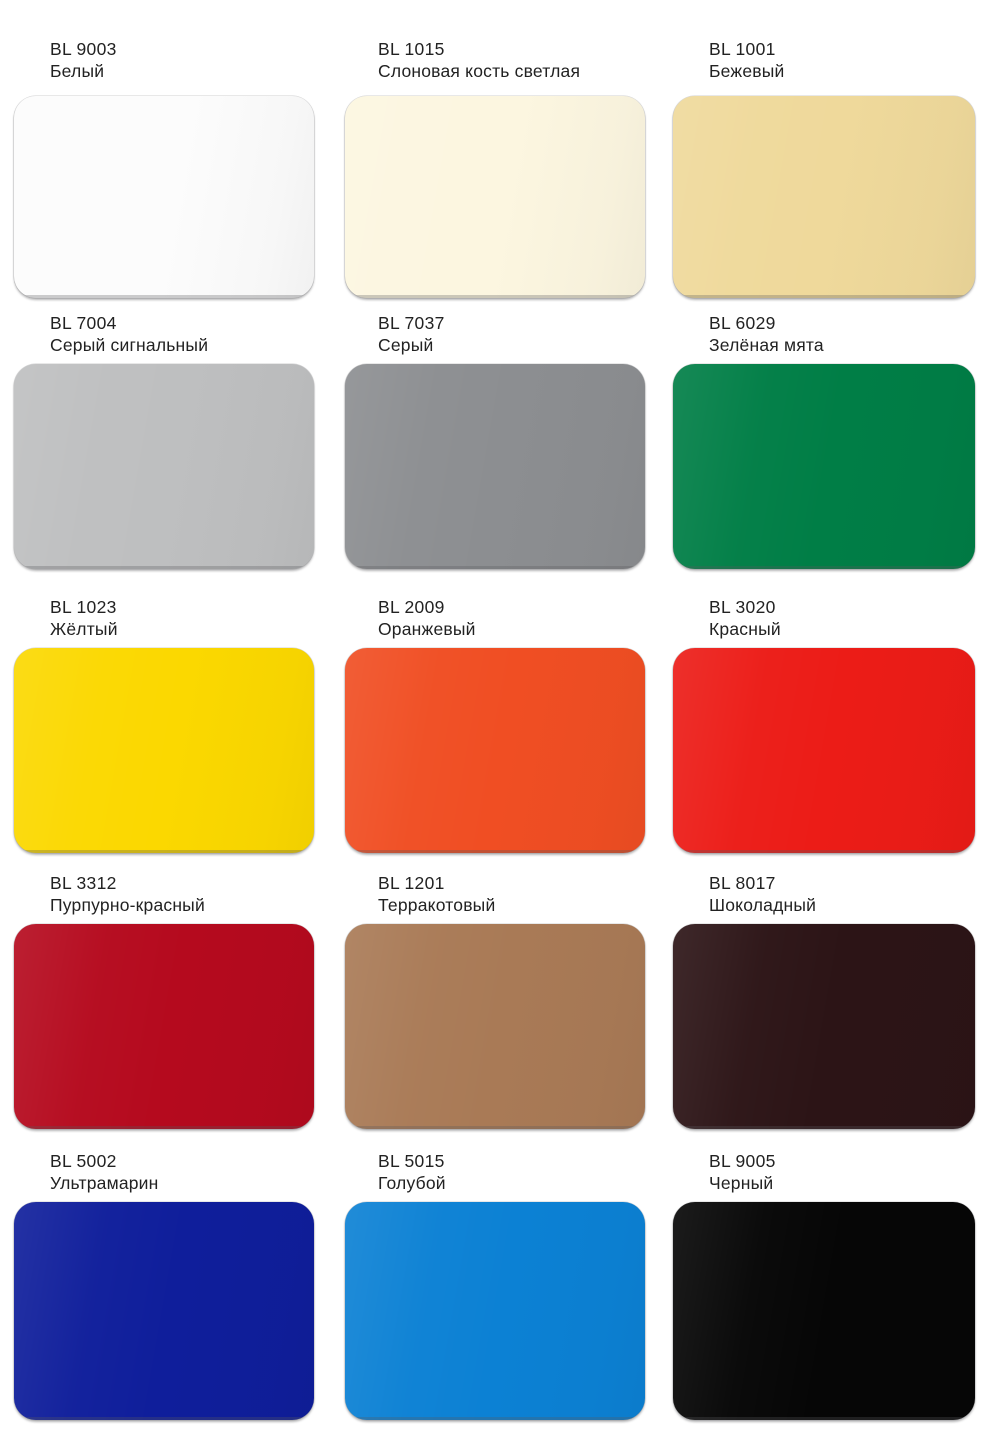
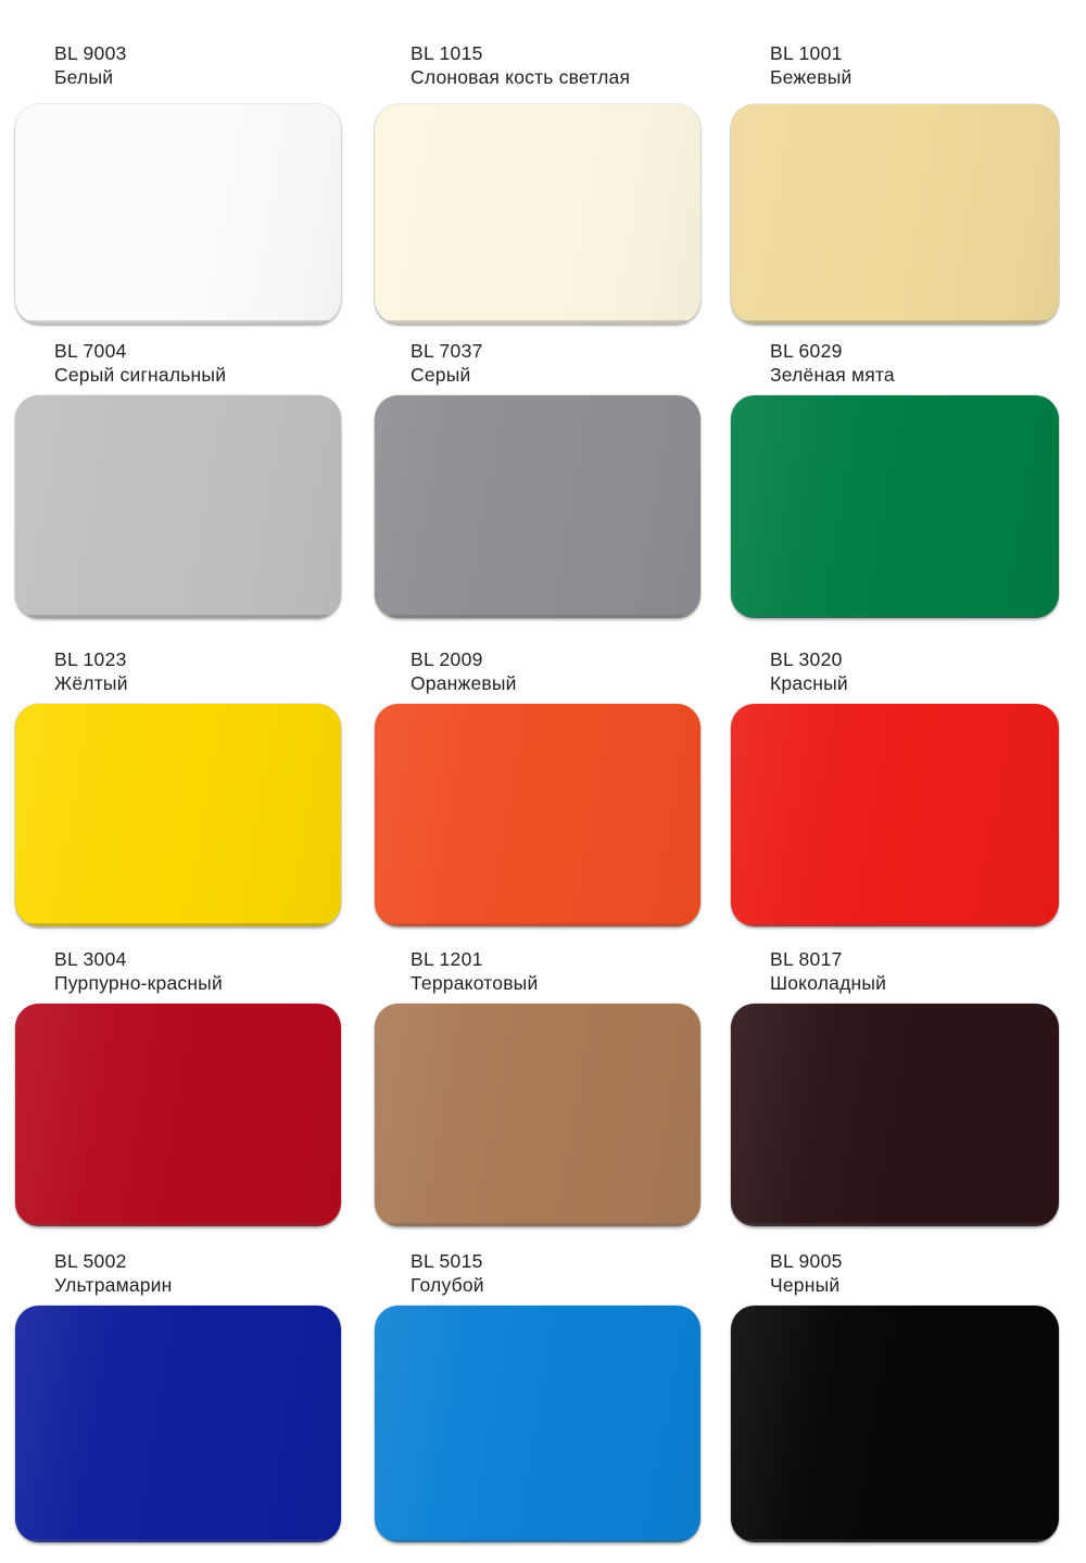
  BL 9003
  Белый
  BL 1015
  Слоновая кость светлая
  BL 1001
  Бежевый
  BL 7004
  Серый сигнальный
  BL 7037
  Серый
  BL 6029
  Зелёная мята
  BL 1023
  Жёлтый
  BL 2009
  Оранжевый
  BL 3020
  Красный
- BL 3312
+ BL 3004
  Пурпурно-красный
  BL 1201
  Терракотовый
  BL 8017
  Шоколадный
  BL 5002
  Ультрамарин
  BL 5015
  Голубой
  BL 9005
  Черный
